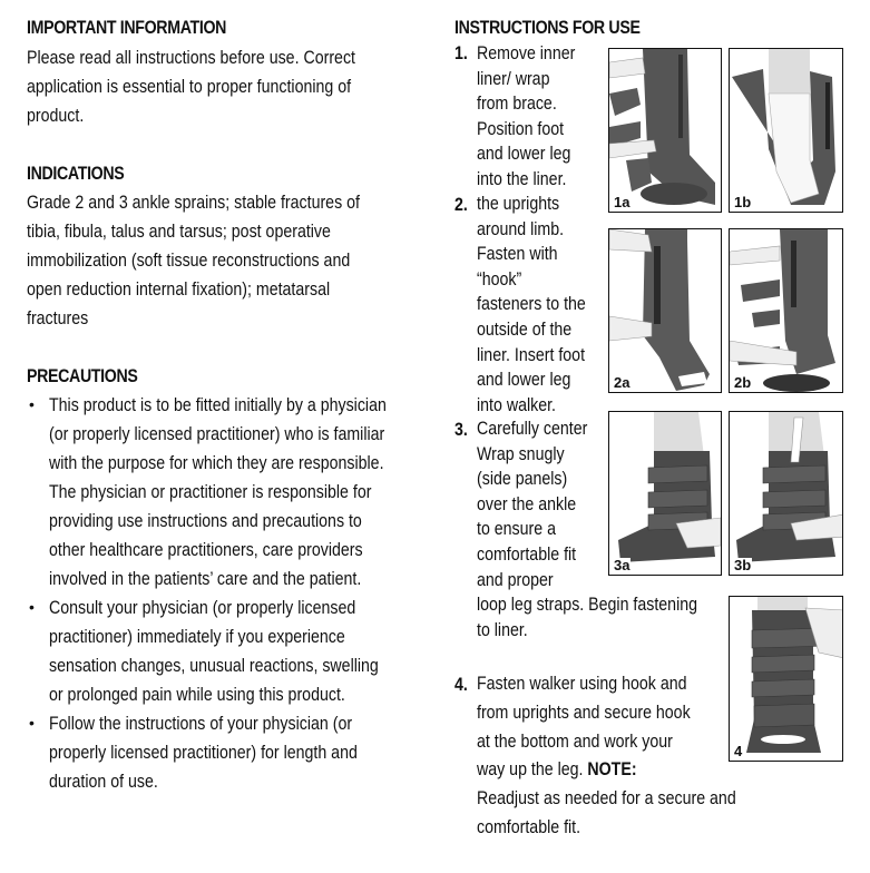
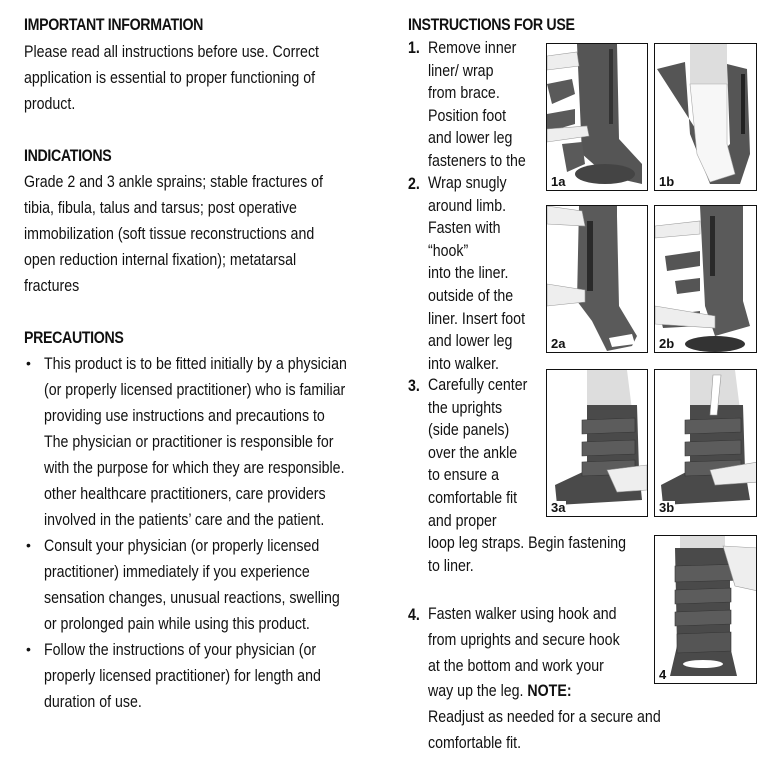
  IMPORTANT INFORMATION
  Please read all instructions before use. Correct
  application is essential to proper functioning of
  product.
  INDICATIONS
  Grade 2 and 3 ankle sprains; stable fractures of
  tibia, fibula, talus and tarsus; post operative
  immobilization (soft tissue reconstructions and
  open reduction internal fixation); metatarsal
  fractures
  PRECAUTIONS
  •
  This product is to be fitted initially by a physician
  (or properly licensed practitioner) who is familiar
- with the purpose for which they are responsible.
+ providing use instructions and precautions to
  The physician or practitioner is responsible for
- providing use instructions and precautions to
+ with the purpose for which they are responsible.
  other healthcare practitioners, care providers
  involved in the patients’ care and the patient.
  •
  Consult your physician (or properly licensed
  practitioner) immediately if you experience
  sensation changes, unusual reactions, swelling
  or prolonged pain while using this product.
  •
  Follow the instructions of your physician (or
  properly licensed practitioner) for length and
  duration of use.
  INSTRUCTIONS FOR USE
  1.
  Remove inner
  liner/ wrap
  from brace.
  Position foot
  and lower leg
- into the liner.
+ fasteners to the
  2.
- the uprights
+ Wrap snugly
  around limb.
  Fasten with
  “hook”
- fasteners to the
+ into the liner.
  outside of the
  liner. Insert foot
  and lower leg
  into walker.
  3.
  Carefully center
- Wrap snugly
+ the uprights
  (side panels)
  over the ankle
  to ensure a
  comfortable fit
  and proper
  loop leg straps. Begin fastening
  to liner.
  4.
  Fasten walker using hook and
  from uprights and secure hook
  at the bottom and work your
  way up the leg. NOTE:
  Readjust as needed for a secure and
  comfortable fit.
  1a
  1b
  2a
  2b
  3a
  3b
  4
